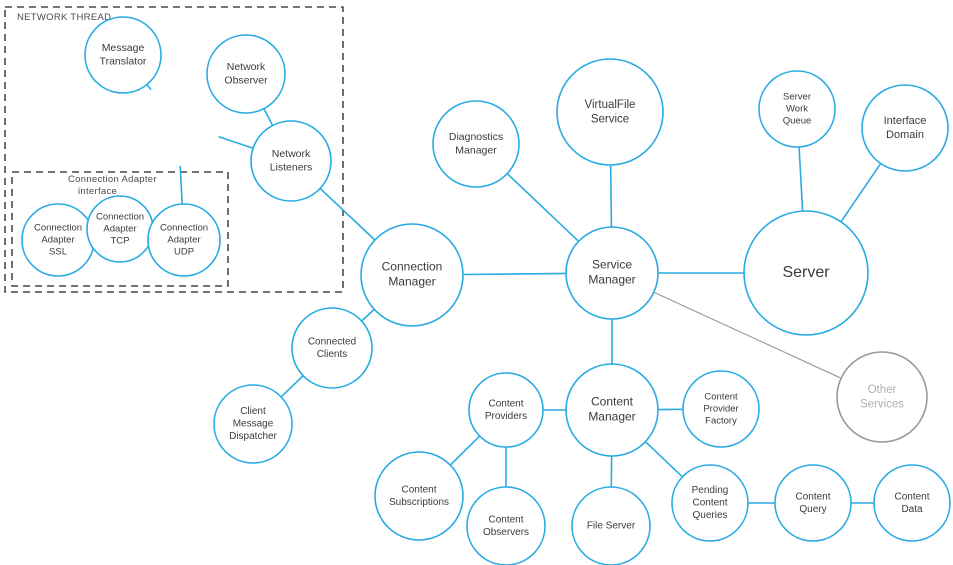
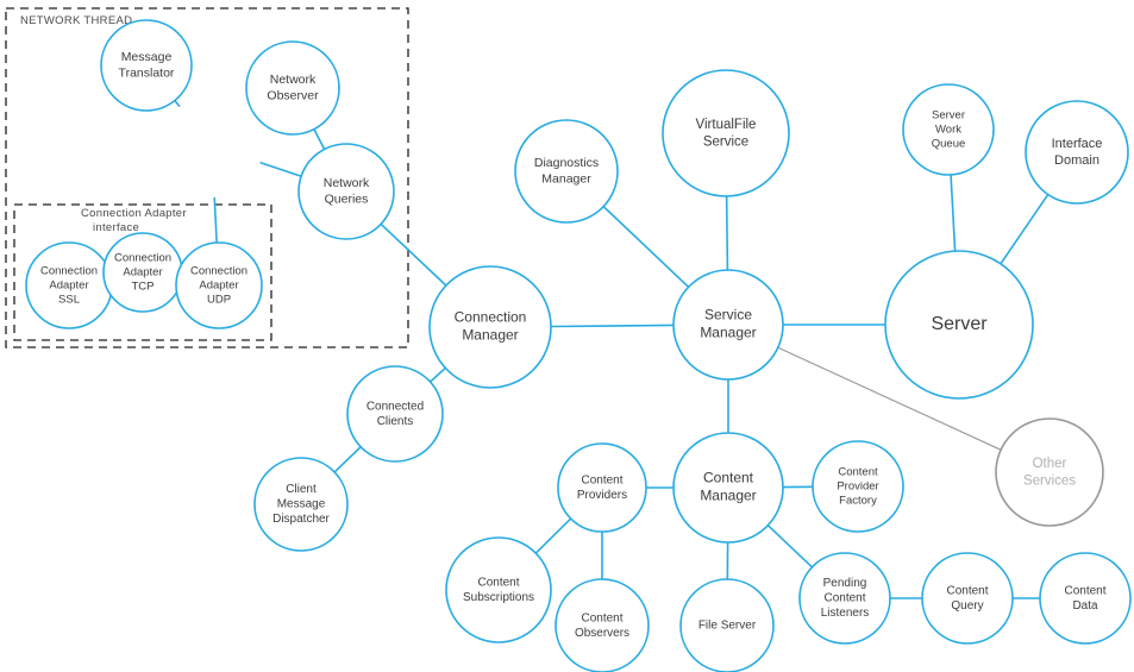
  NETWORK THREAD
  Connection Adapter
  interface
  Message
  Translator
  Network
  Observer
  Network
- Listeners
+ Queries
  Connection
  Adapter
  SSL
  Connection
  Adapter
  TCP
  Connection
  Adapter
  UDP
  Connection
  Manager
  Connected
  Clients
  Client
  Message
  Dispatcher
  Diagnostics
  Manager
  VirtualFile
  Service
  Service
  Manager
  Server
  Server
  Work
  Queue
  Interface
  Domain
  Other
  Services
  Content
  Manager
  Content
  Providers
  Content
  Provider
  Factory
  Content
  Subscriptions
  Content
  Observers
  File Server
  Pending
  Content
- Queries
+ Listeners
  Content
  Query
  Content
  Data
